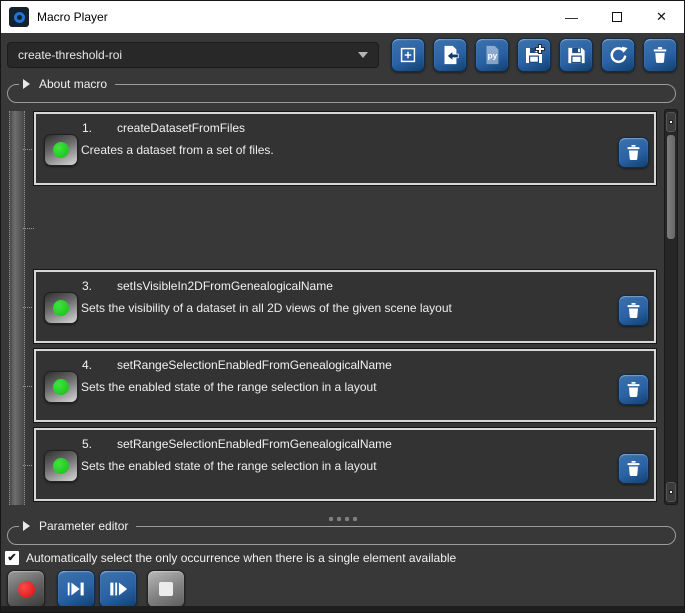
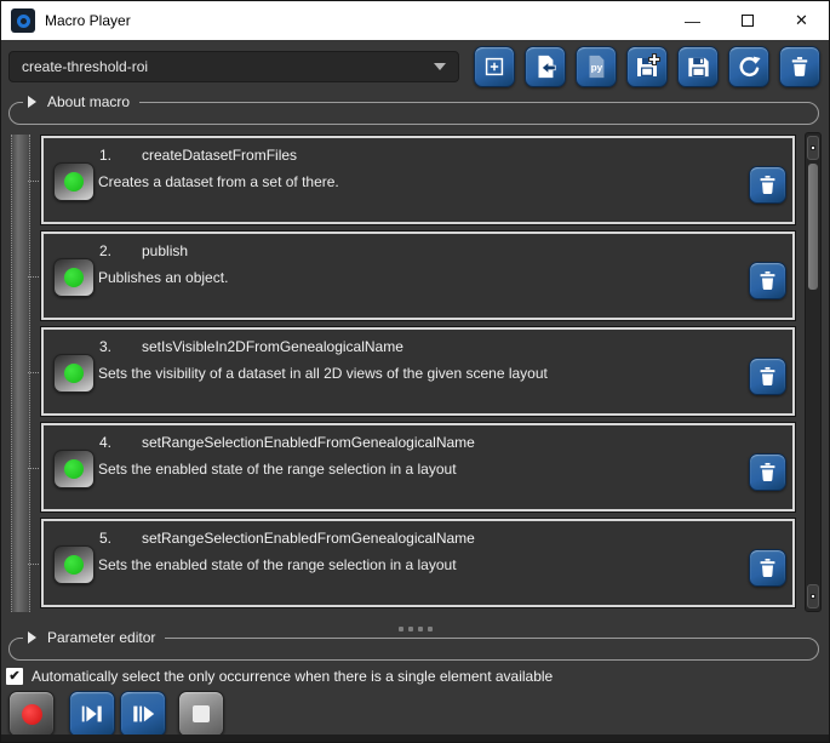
  Macro Player
  —
  ✕
  create-threshold-roi
  py
  About macro
  1. createDatasetFromFiles
- Creates a dataset from a set of files.
+ Creates a dataset from a set of there.
+ 2. publish
+ Publishes an object.
  3. setIsVisibleIn2DFromGenealogicalName
  Sets the visibility of a dataset in all 2D views of the given scene layout
  4. setRangeSelectionEnabledFromGenealogicalName
  Sets the enabled state of the range selection in a layout
  5. setRangeSelectionEnabledFromGenealogicalName
  Sets the enabled state of the range selection in a layout
  Parameter editor
  ✔
  Automatically select the only occurrence when there is a single element available
